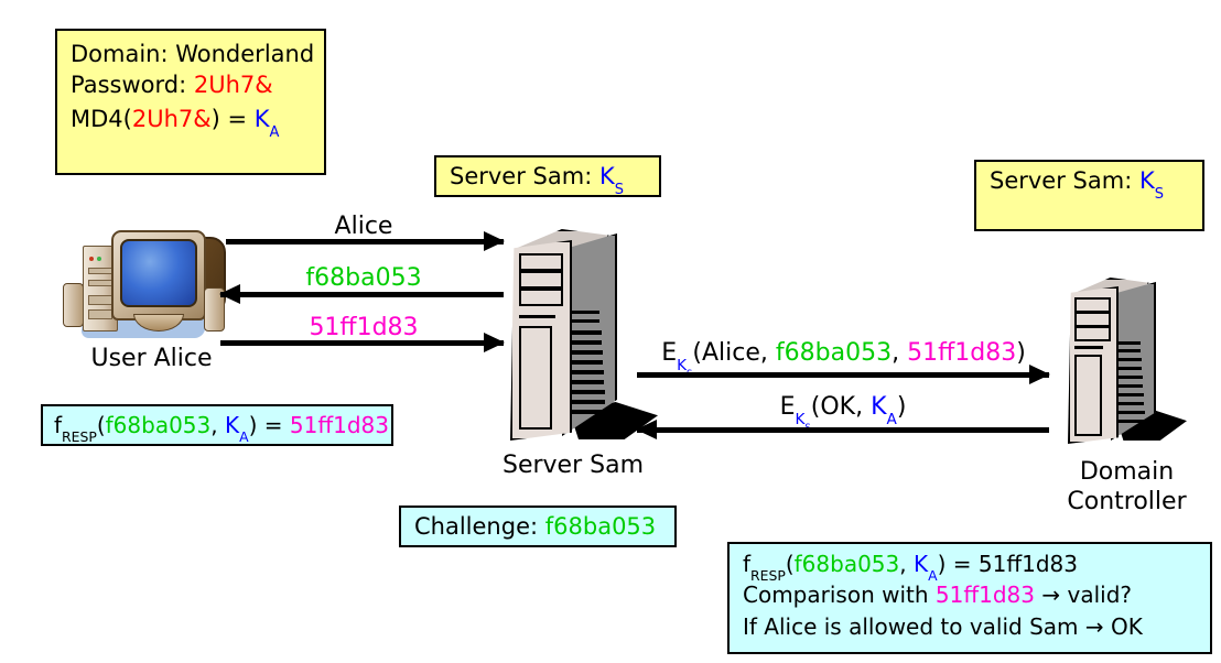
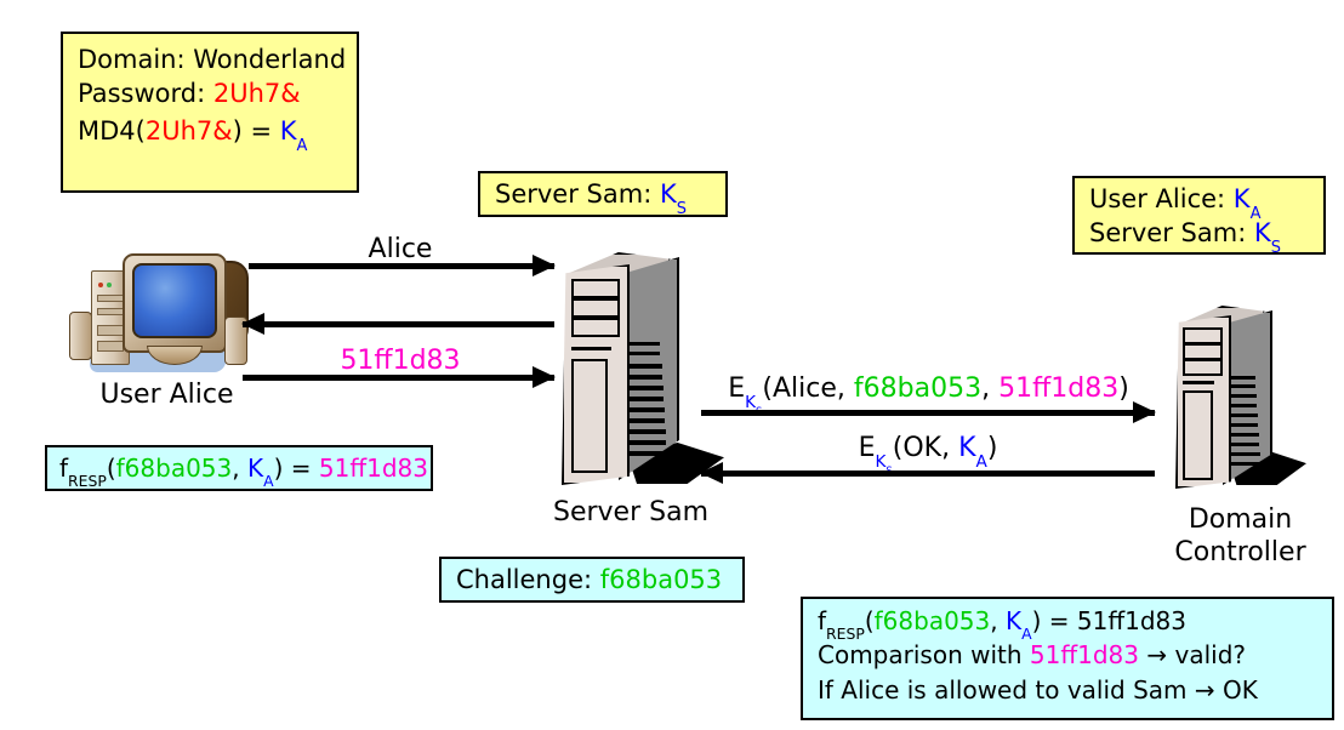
  Domain: Wonderland
  Password: 2Uh7&
  MD4(2Uh7&) = KA
  Server Sam: KS
+ User Alice: KA
  Server Sam: KS
  fRESP(f68ba053, KA) = 51ff1d83
  Challenge: f68ba053
  fRESP(f68ba053, KA) = 51ff1d83
  Comparison with 51ff1d83 → valid?
  If Alice is allowed to valid Sam → OK
  User Alice
  Server Sam
  Domain
  Controller
  Alice
- f68ba053
  51ff1d83
  EK(Alice, f68ba053, 51ff1d83)
  EK(OK, KA)
